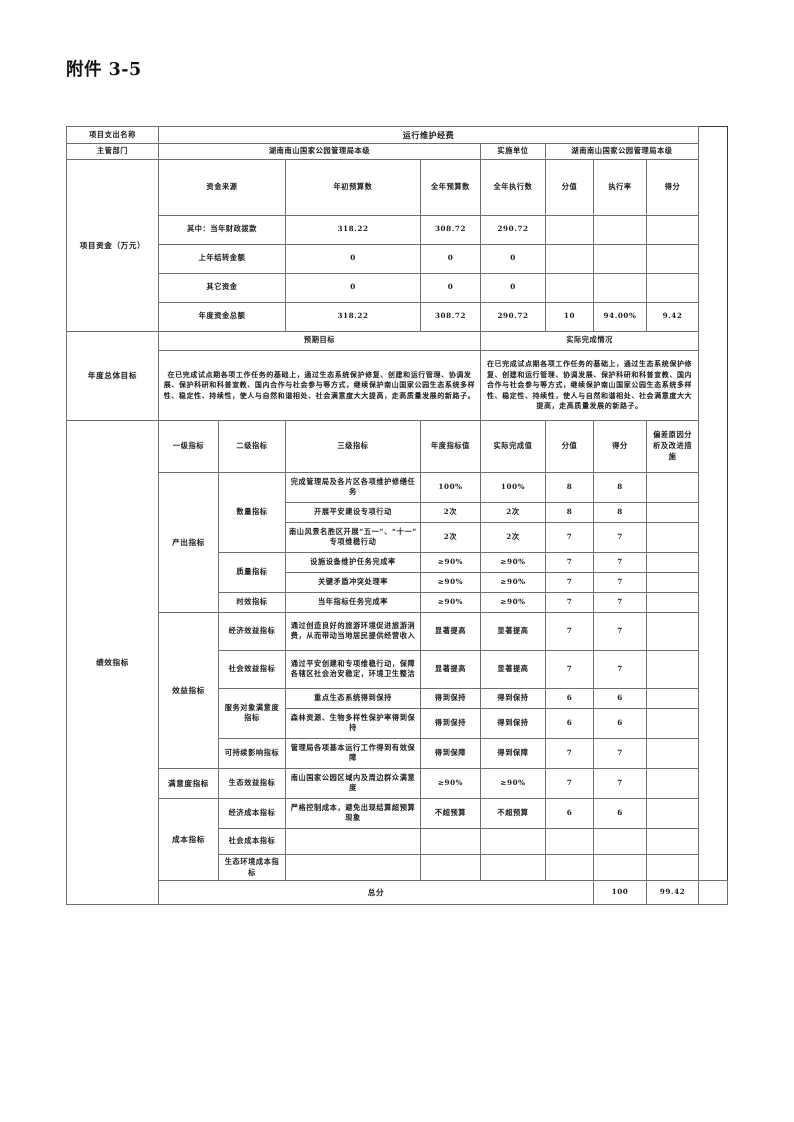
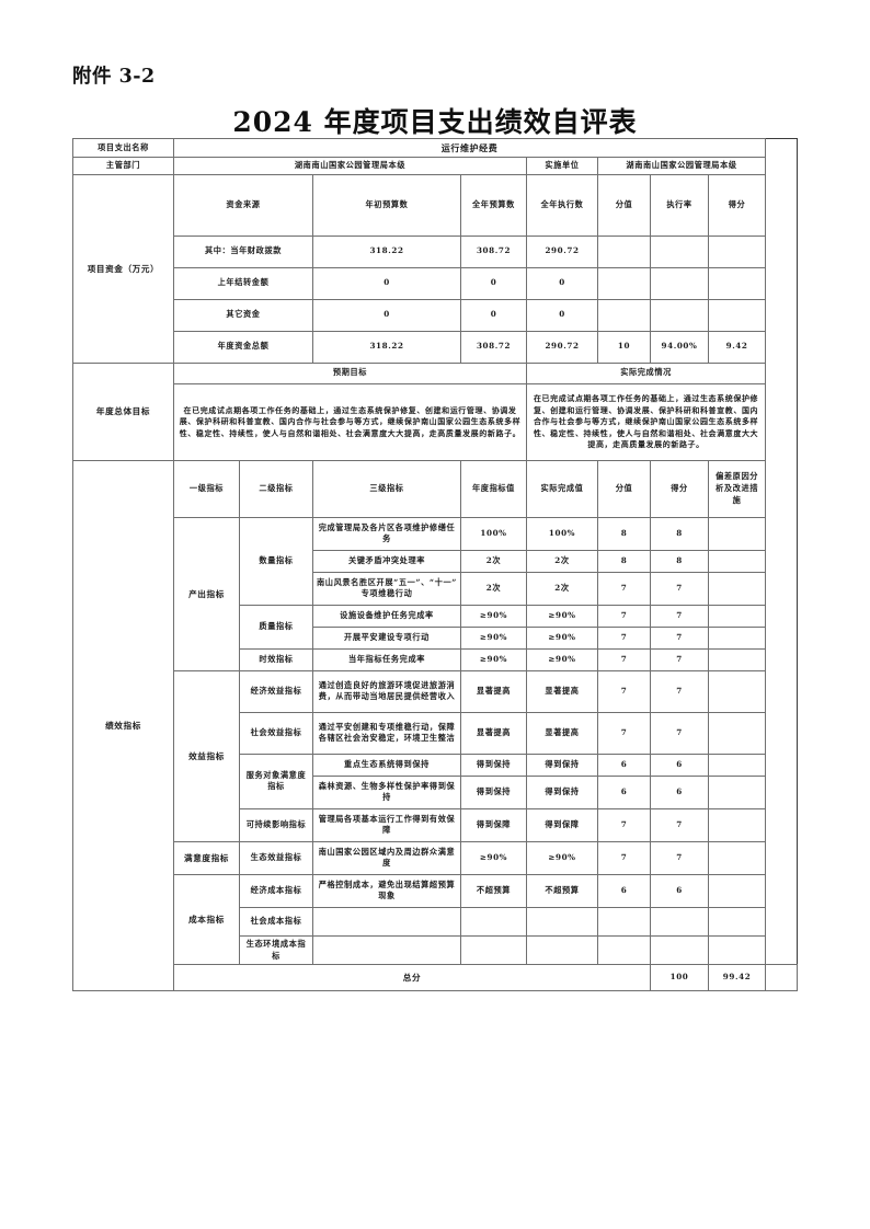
- 附件 3-5
+ 附件 3-2
+ 2024 年度项目支出绩效自评表
  项目支出名称	运行维护经费
  主管部门	湖南南山国家公园管理局本级	实施单位	湖南南山国家公园管理局本级
  项目资金（万元）	资金来源	年初预算数	全年预算数	全年执行数	分值	执行率	得分
  其中：当年财政拨款	318.22	308.72	290.72
  上年结转金额	0	0	0
  其它资金	0	0	0
  年度资金总额	318.22	308.72	290.72	10	94.00%	9.42
  年度总体目标	预期目标	实际完成情况
  在已完成试点期各项工作任务的基础上，通过生态系统保护修复、创建和运行管理、协调发展、保护科研和科普宣教、国内合作与社会参与等方式，继续保护南山国家公园生态系统多样性、稳定性、持续性，使人与自然和谐相处、社会满意度大大提高，走高质量发展的新路子。	在已完成试点期各项工作任务的基础上，通过生态系统保护修复、创建和运行管理、协调发展、保护科研和科普宣教、国内合作与社会参与等方式，继续保护南山国家公园生态系统多样性、稳定性、持续性，使人与自然和谐相处、社会满意度大大提高，走高质量发展的新路子。
  绩效指标	一级指标	二级指标	三级指标	年度指标值	实际完成值	分值	得分	偏差原因分析及改进措施
  产出指标	数量指标	完成管理局及各片区各项维护修缮任务	100%	100%	8	8
- 开展平安建设专项行动	2次	2次	8	8
+ 关键矛盾冲突处理率	2次	2次	8	8
  南山风景名胜区开展“五一”、“十一”专项维稳行动	2次	2次	7	7
  质量指标	设施设备维护任务完成率	≥90%	≥90%	7	7
- 关键矛盾冲突处理率	≥90%	≥90%	7	7
+ 开展平安建设专项行动	≥90%	≥90%	7	7
  时效指标	当年指标任务完成率	≥90%	≥90%	7	7
  效益指标	经济效益指标	通过创造良好的旅游环境促进旅游消费，从而带动当地居民提供经营收入	显著提高	显著提高	7	7
  社会效益指标	通过平安创建和专项维稳行动，保障各辖区社会治安稳定，环境卫生整洁	显著提高	显著提高	7	7
  服务对象满意度指标	重点生态系统得到保持	得到保持	得到保持	6	6
  森林资源、生物多样性保护率得到保持	得到保持	得到保持	6	6
  可持续影响指标	管理局各项基本运行工作得到有效保障	得到保障	得到保障	7	7
  满意度指标	生态效益指标	南山国家公园区域内及周边群众满意度	≥90%	≥90%	7	7
  成本指标	经济成本指标	严格控制成本，避免出现结算超预算现象	不超预算	不超预算	6	6
  社会成本指标
  生态环境成本指标
  总分	100	99.42
